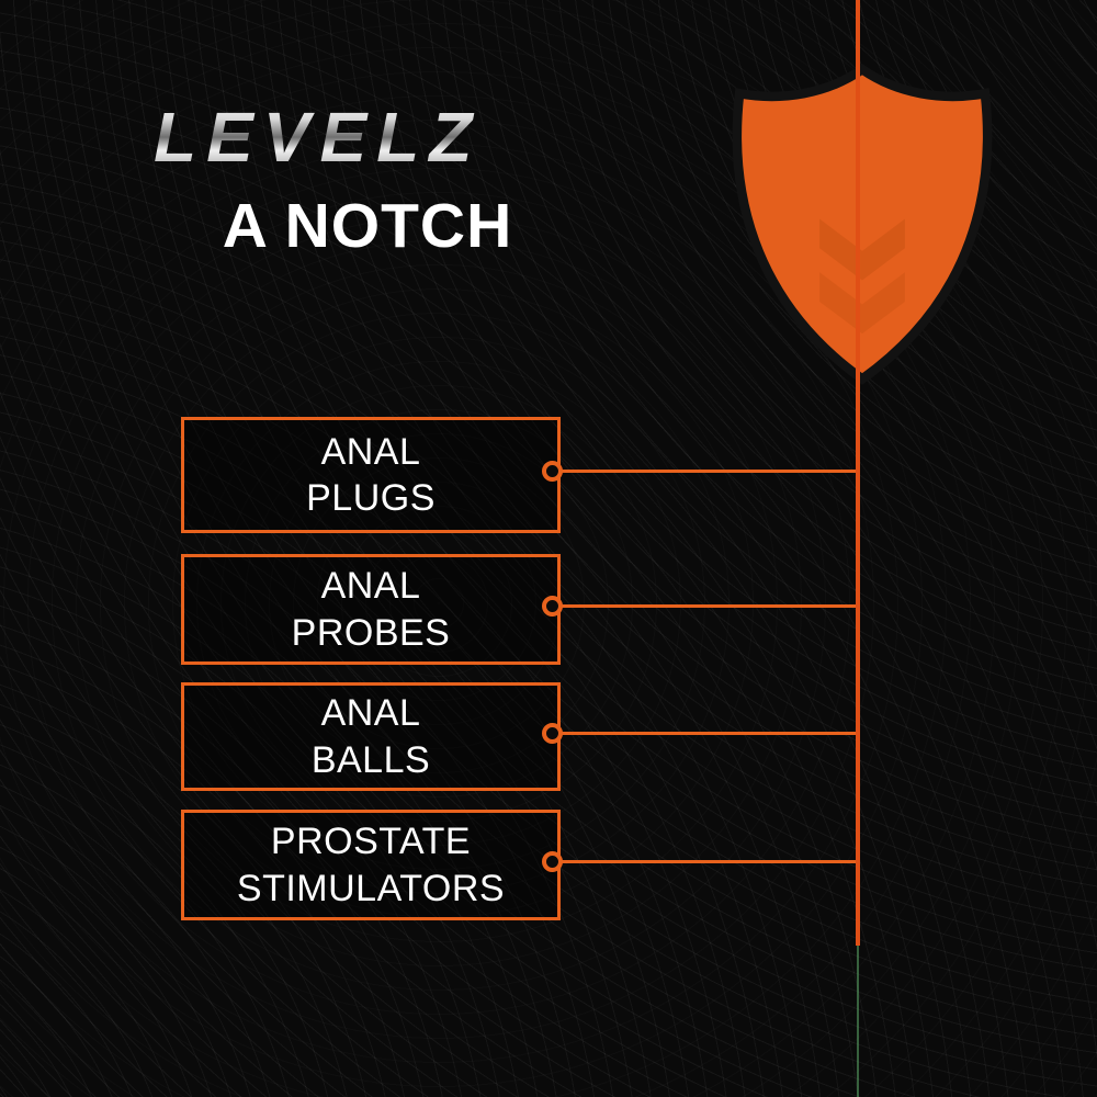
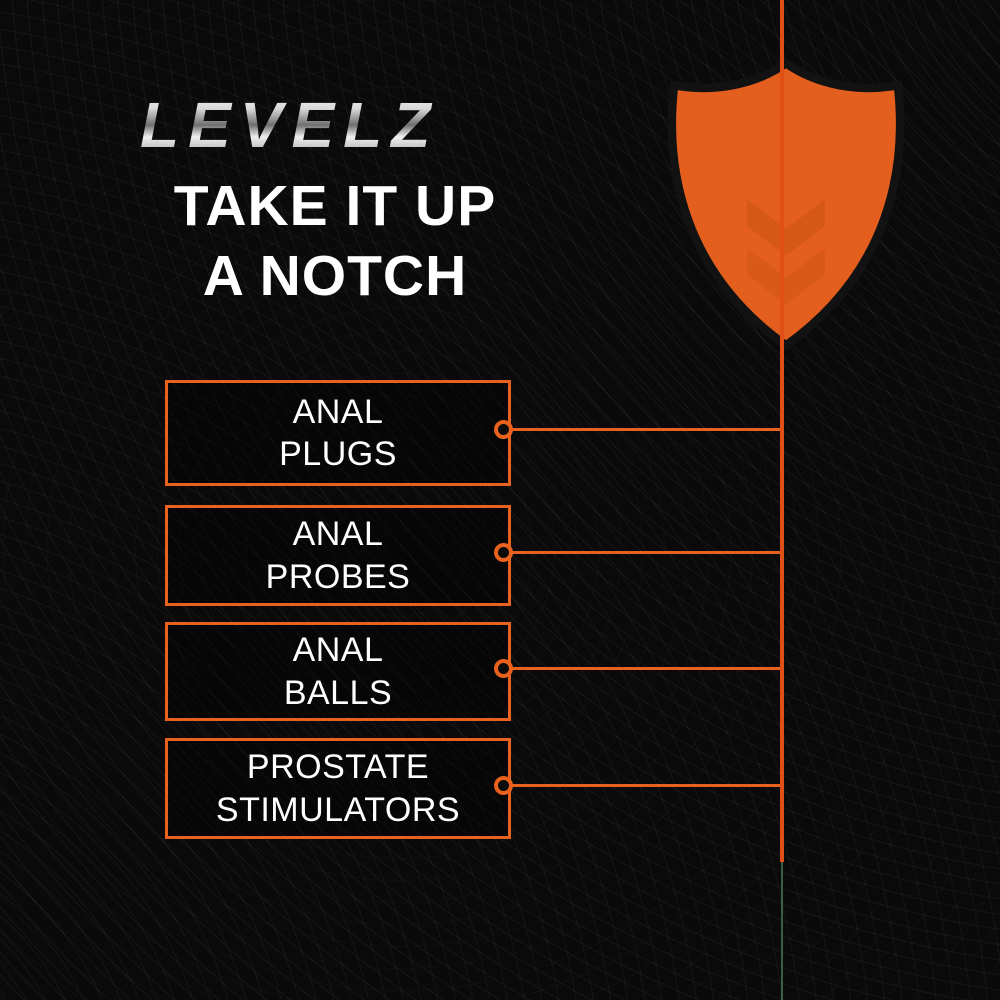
  LEVELZ
+ TAKE IT UP
  A NOTCH
  ANAL
  PLUGS
  ANAL
  PROBES
  ANAL
  BALLS
  PROSTATE
  STIMULATORS
